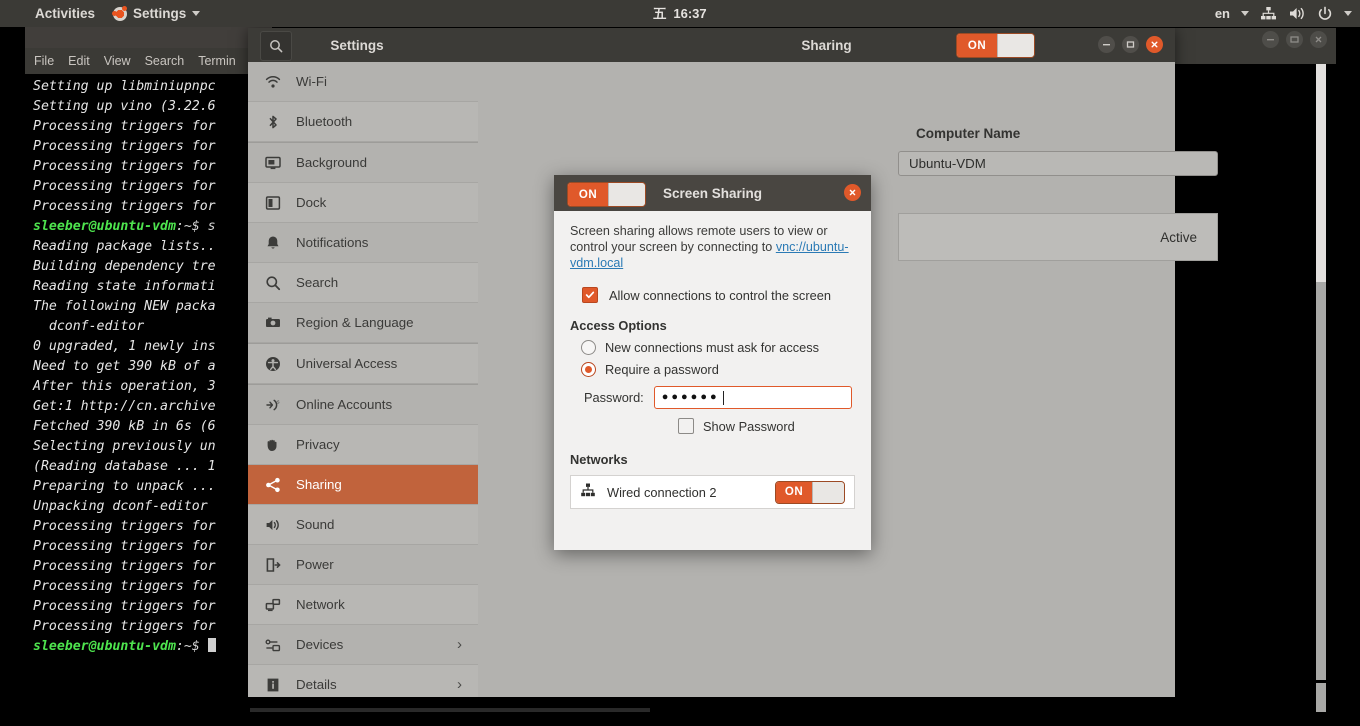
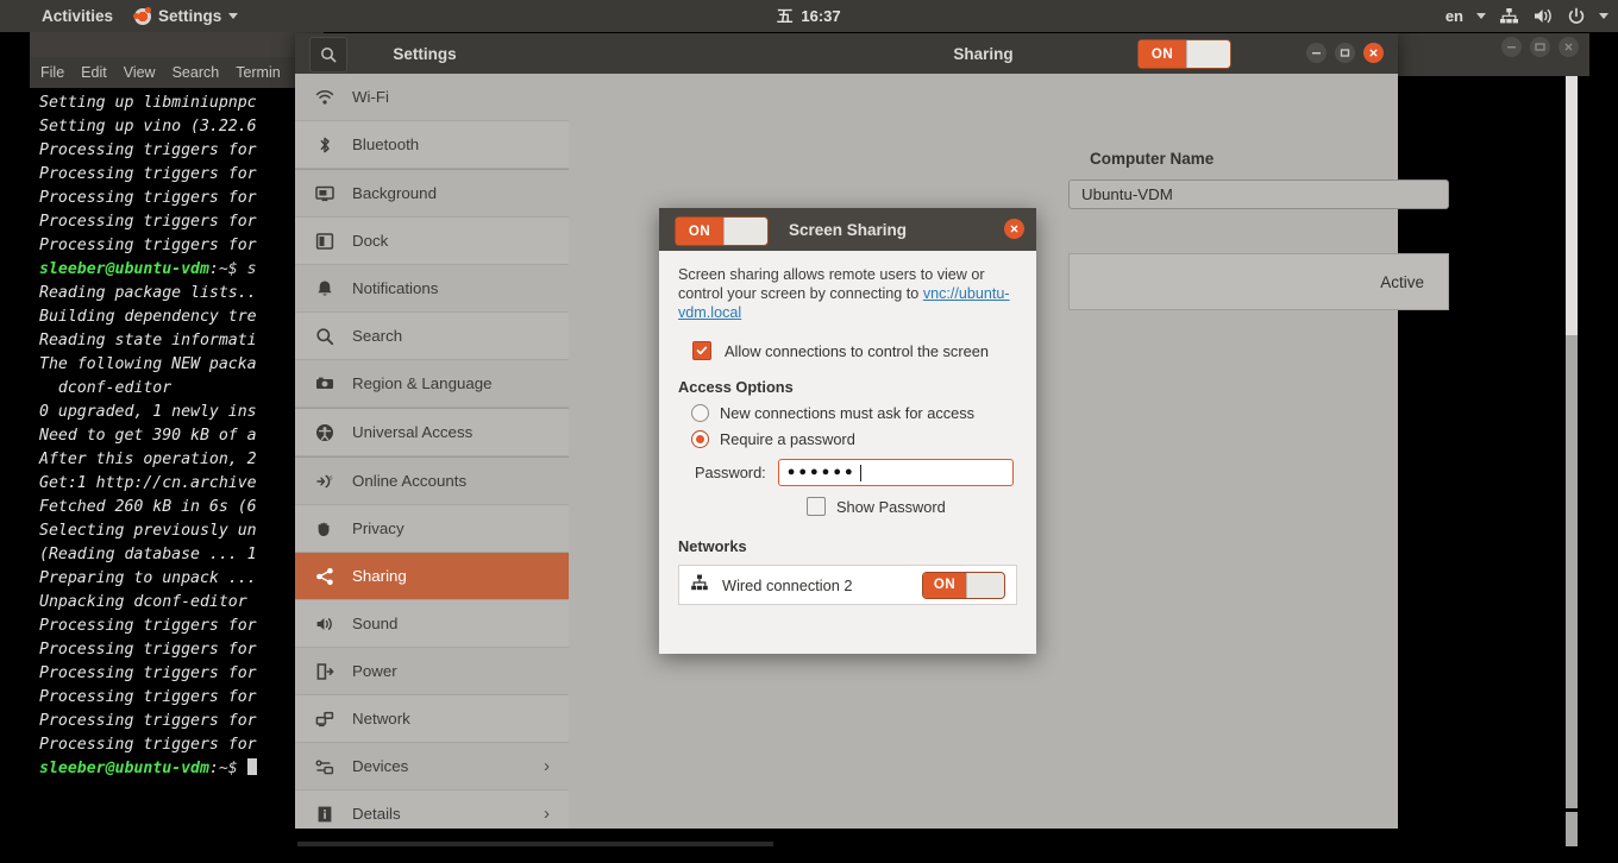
  File
  Edit
  View
  Search
  Termin
  Setting up libminiupnpc
  Setting up vino (3.22.6
  Processing triggers for
  Processing triggers for
  Processing triggers for
  Processing triggers for
  Processing triggers for
  sleeber@ubuntu-vdm:~$ s
  Reading package lists..
  Building dependency tre
  Reading state informati
  The following NEW packa
  dconf-editor
  0 upgraded, 1 newly ins
  Need to get 390 kB of a
- After this operation, 3
+ After this operation, 2
  Get:1 http://cn.archive
- Fetched 390 kB in 6s (6
+ Fetched 260 kB in 6s (6
  Selecting previously un
  (Reading database ... 1
  Preparing to unpack ...
  Unpacking dconf-editor
  Processing triggers for
  Processing triggers for
  Processing triggers for
  Processing triggers for
  Processing triggers for
  Processing triggers for
  sleeber@ubuntu-vdm:~$
  Settings
  Sharing
  ON
  Wi-Fi
  Bluetooth
  Background
  Dock
  Notifications
  Search
  Region & Language
  Universal Access
  Online Accounts
  Privacy
  Sharing
  Sound
  Power
  Network
  Devices
  ›
  Details
  ›
  Computer Name
  Ubuntu-VDM
  Active
  ON
  Screen Sharing
  Screen sharing allows remote users to view or control your screen by connecting to vnc://ubuntu-vdm.local
  Allow connections to control the screen
  Access Options
  New connections must ask for access
  Require a password
  Password:
  ●●●●●●
  Show Password
  Networks
  Wired connection 2
  ON
  Activities
  Settings
  五
  16:37
  en
